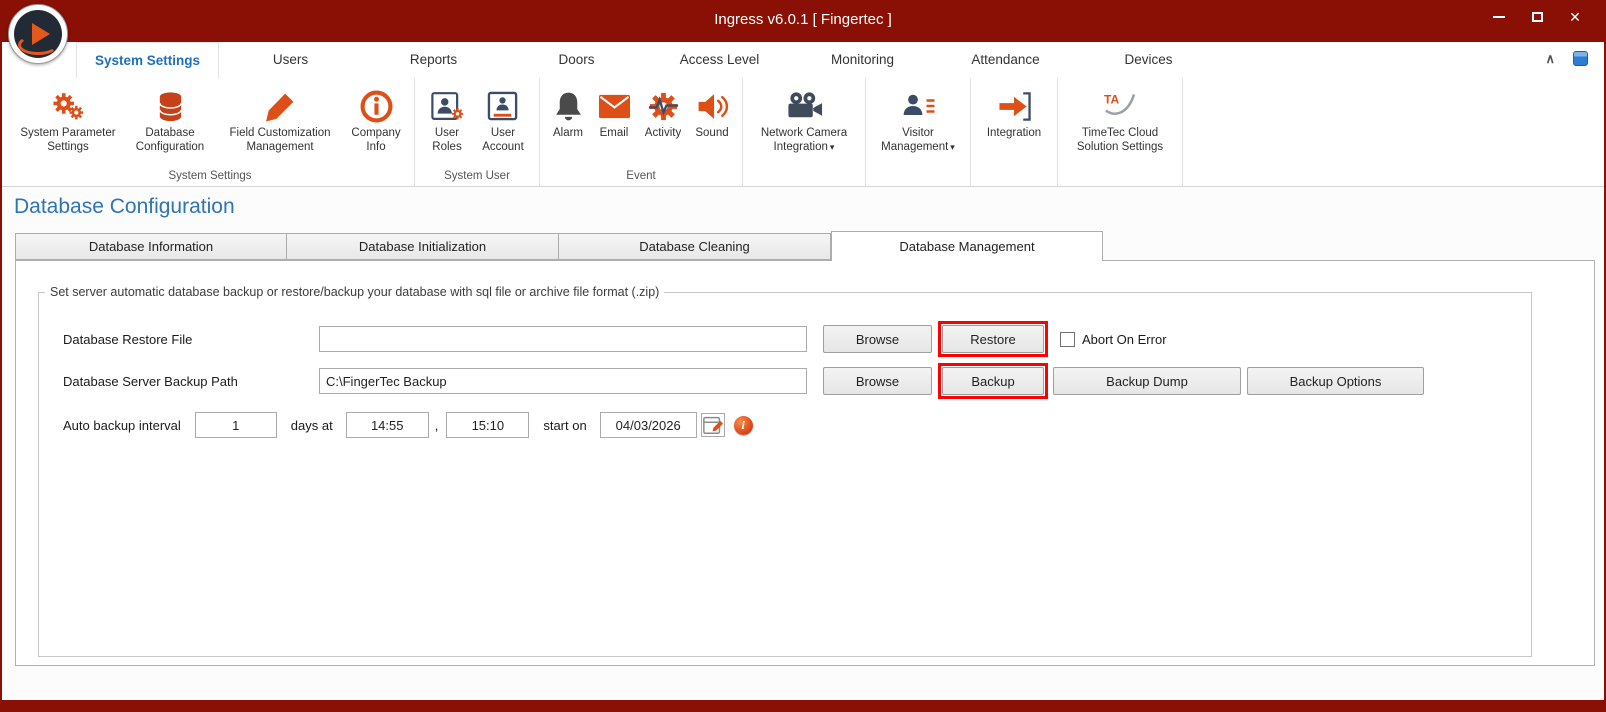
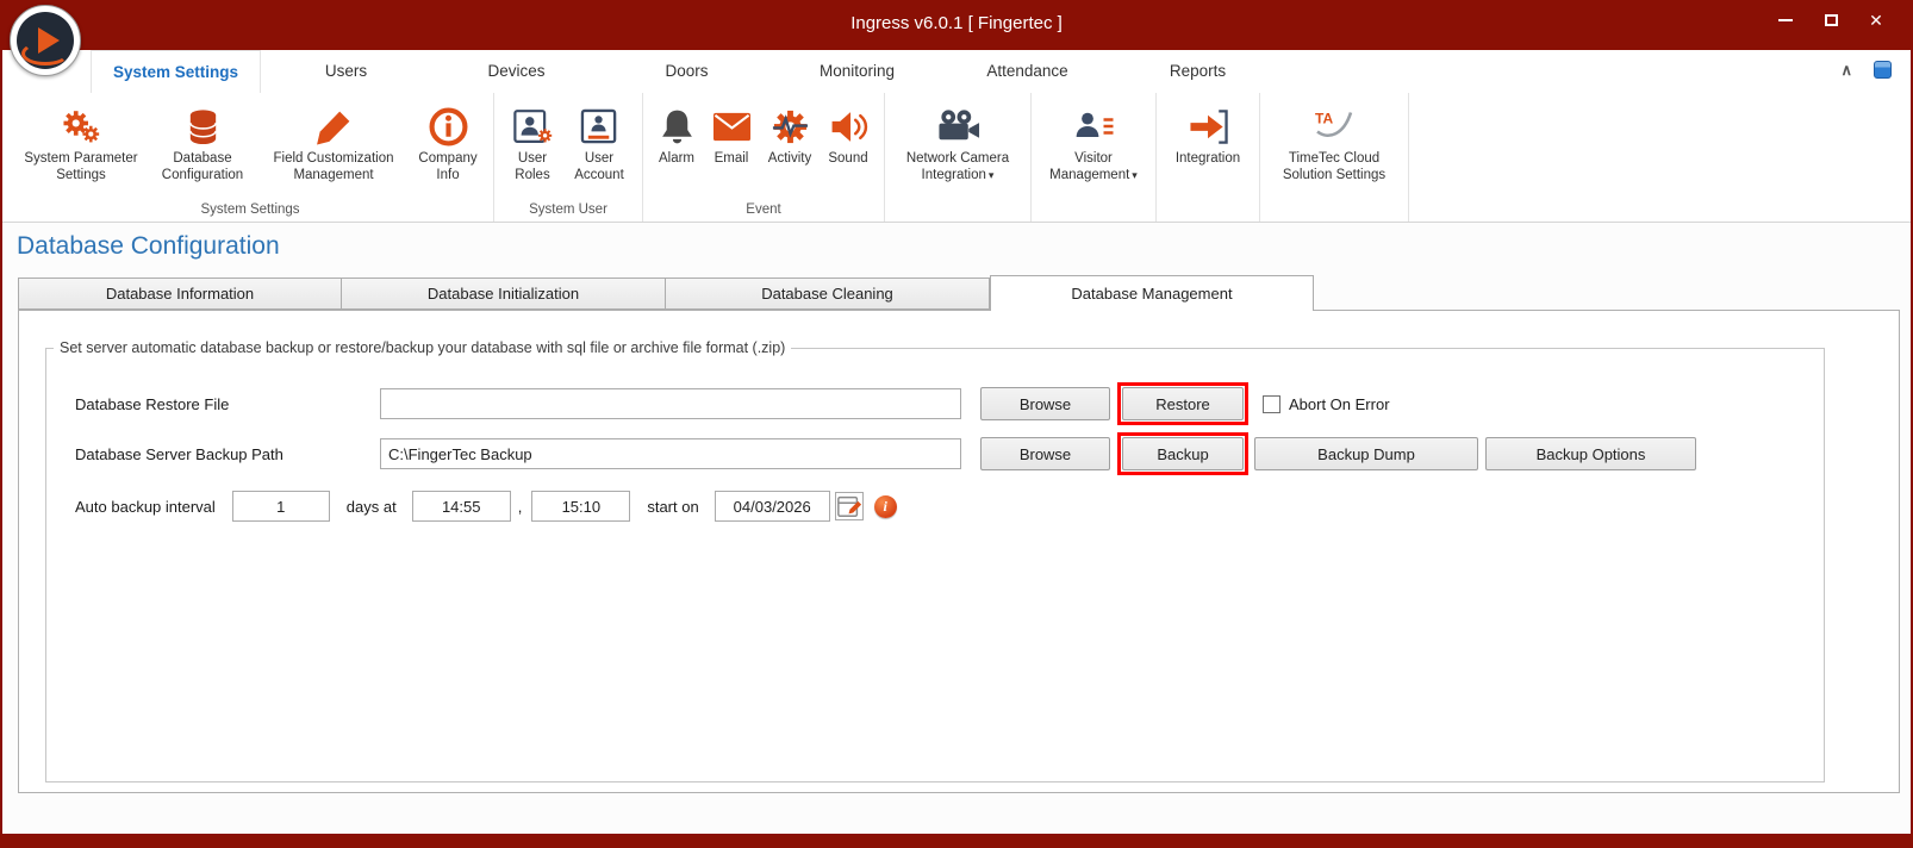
  Ingress v6.0.1 [ Fingertec ]
  ✕
  System Settings
  Users
- Reports
+ Devices
  Doors
- Access Level
  Monitoring
  Attendance
- Devices
+ Reports
  ∧
  System Parameter Settings
  Database Configuration
  Field Customization Management
  Company Info
  System Settings
  User Roles
  User Account
  System User
  Alarm
  Email
  Activity
  Sound
  Event
  Network Camera Integration ▾
  Visitor Management ▾
  Integration
  TimeTec Cloud Solution Settings
  Database Configuration
  Database Information
  Database Initialization
  Database Cleaning
  Database Management
  Set server automatic database backup or restore/backup your database with sql file or archive file format (.zip)
  Database Restore File
  Browse
  Restore
  Abort On Error
  Database Server Backup Path
  C:\FingerTec Backup
  Browse
  Backup
  Backup Dump
  Backup Options
  Auto backup interval
  1
  days at
  14:55
  ,
  15:10
  start on
  04/03/2026
  i
